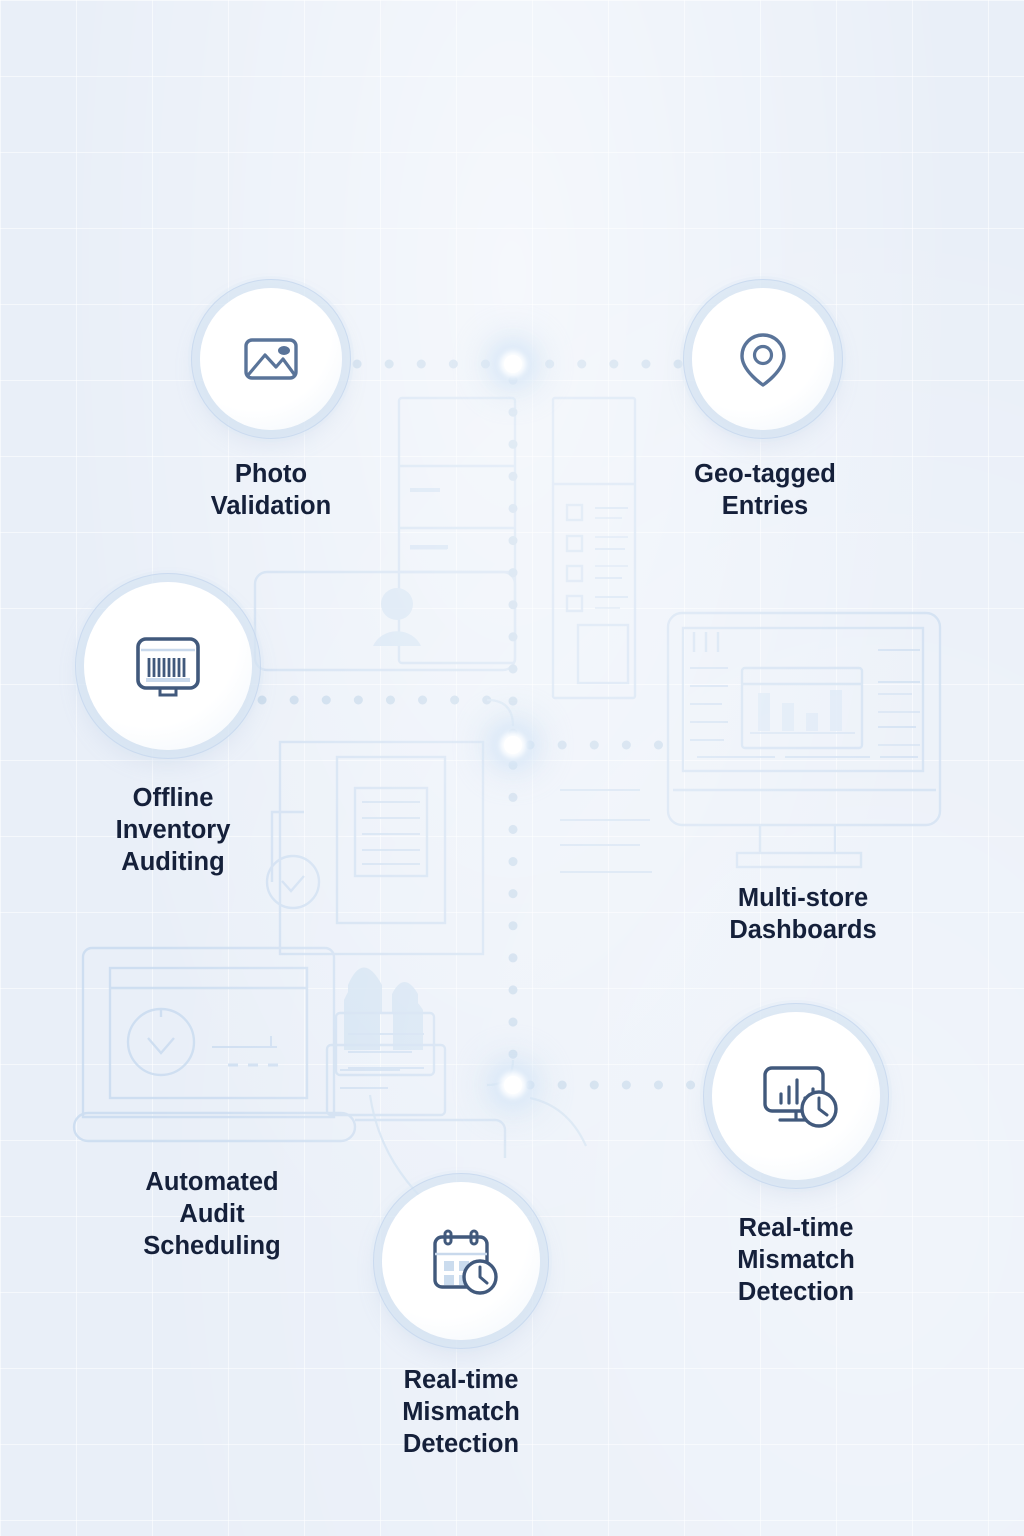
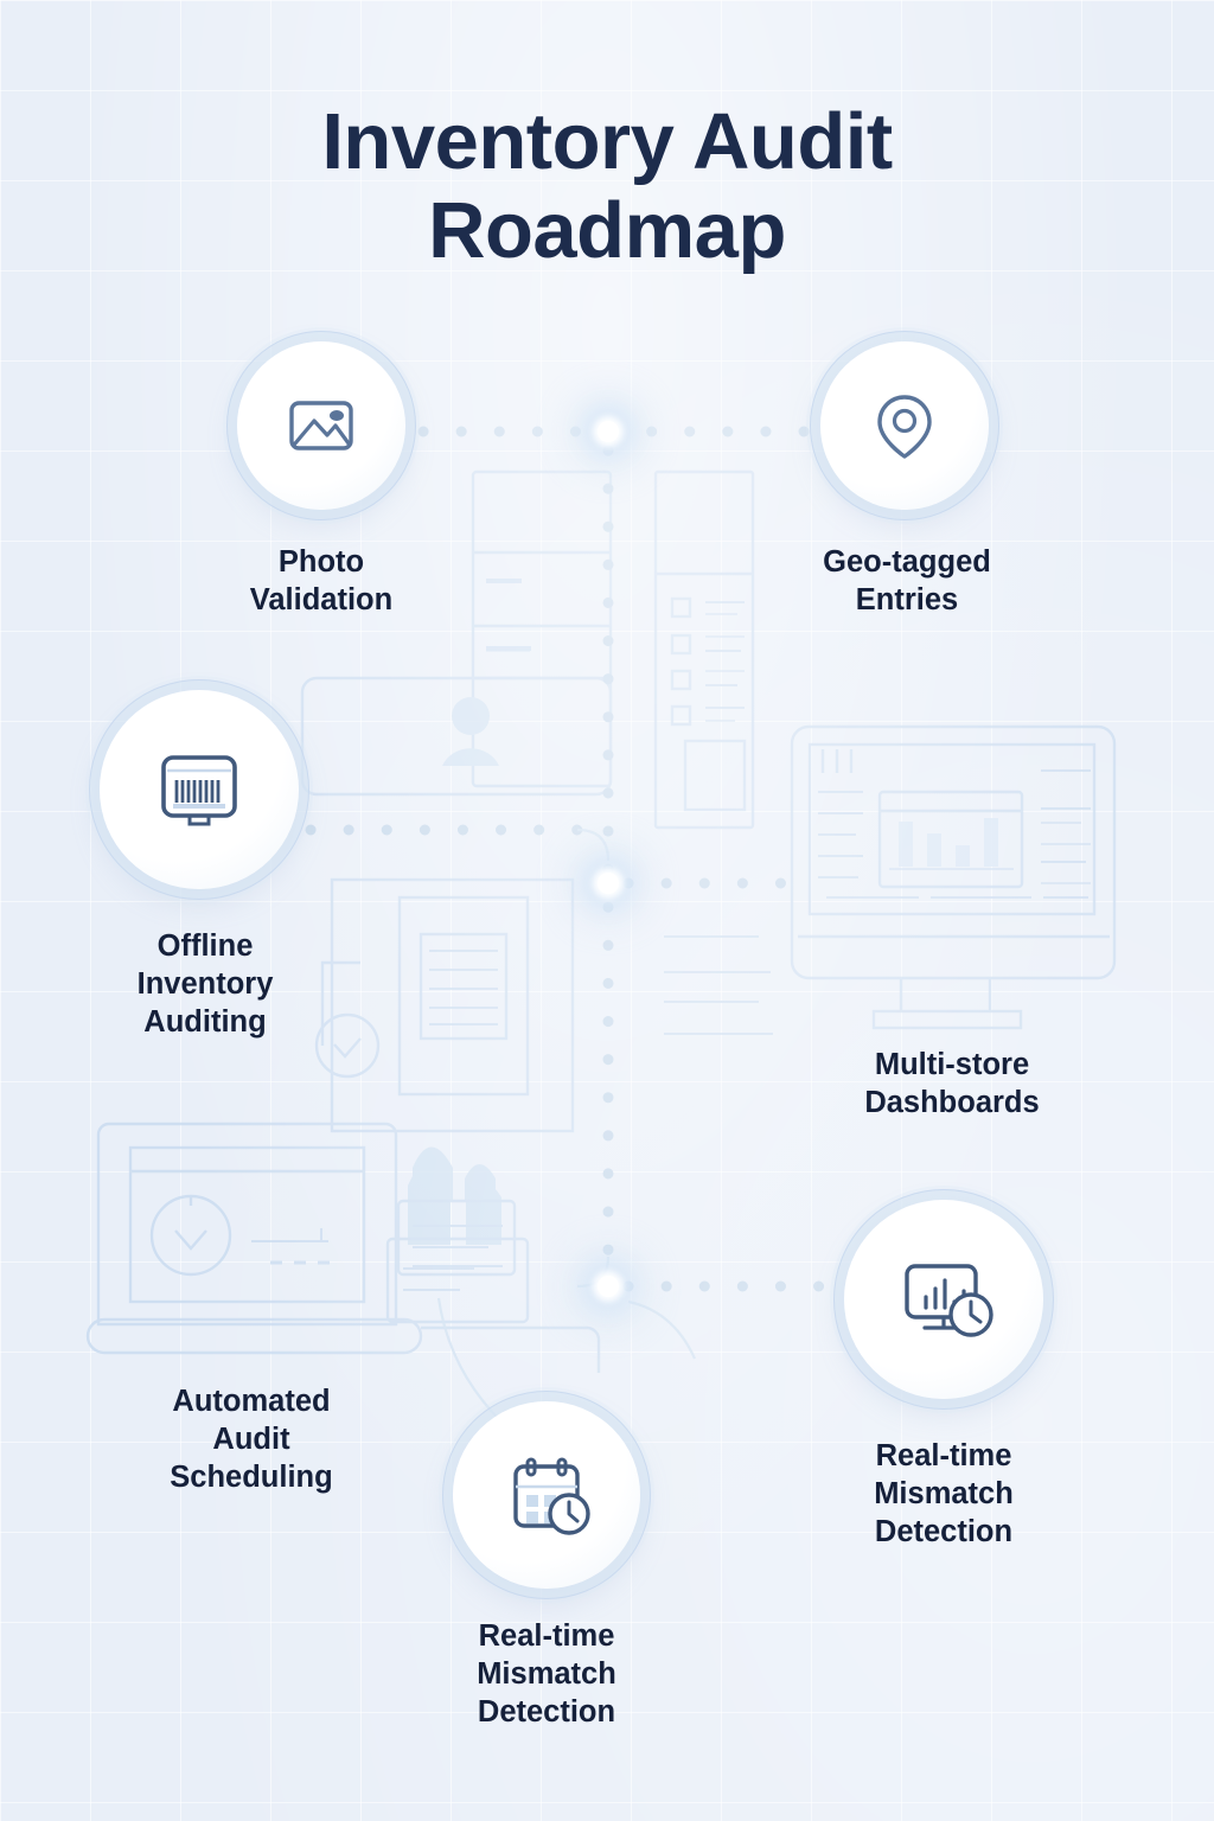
+ Inventory Audit
+ Roadmap
  Photo
  Validation
  Geo-tagged
  Entries
  Offline
  Inventory
  Auditing
  Multi-store
  Dashboards
  Automated
  Audit
  Scheduling
  Real-time
  Mismatch
  Detection
  Real-time
  Mismatch
  Detection
